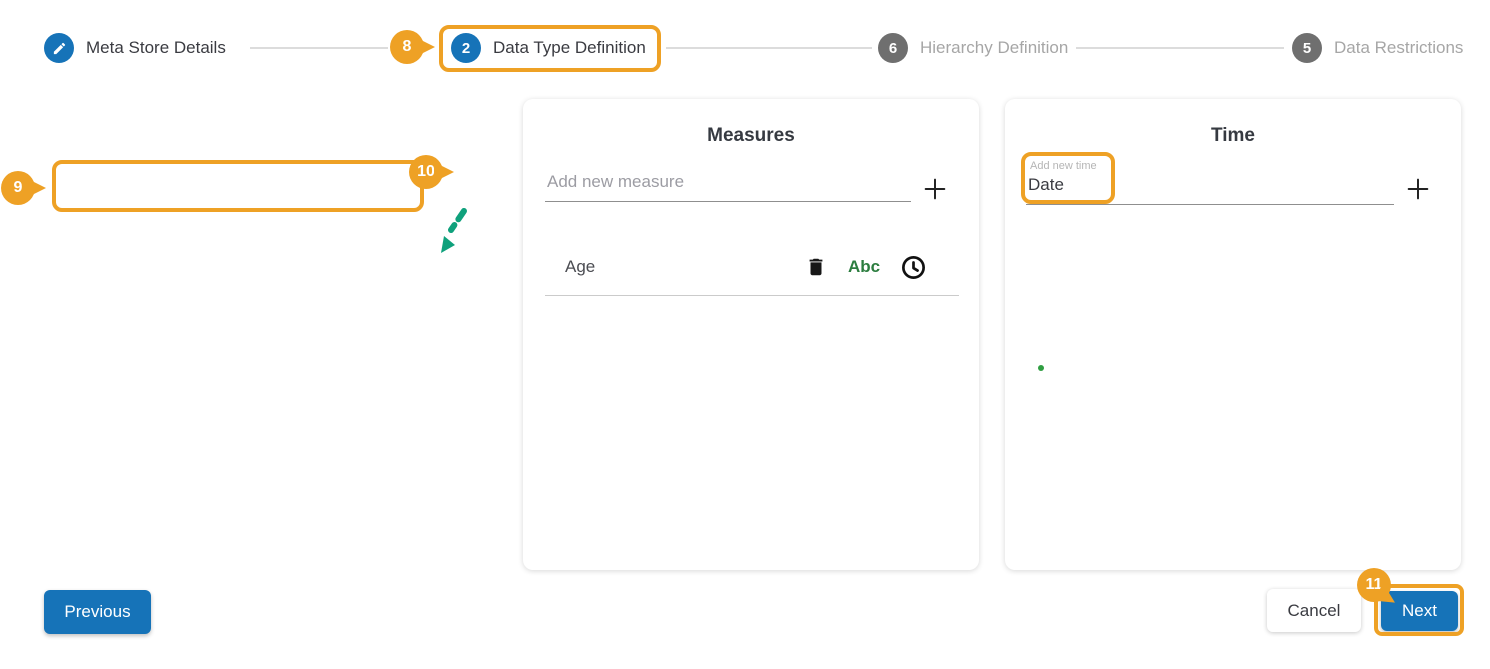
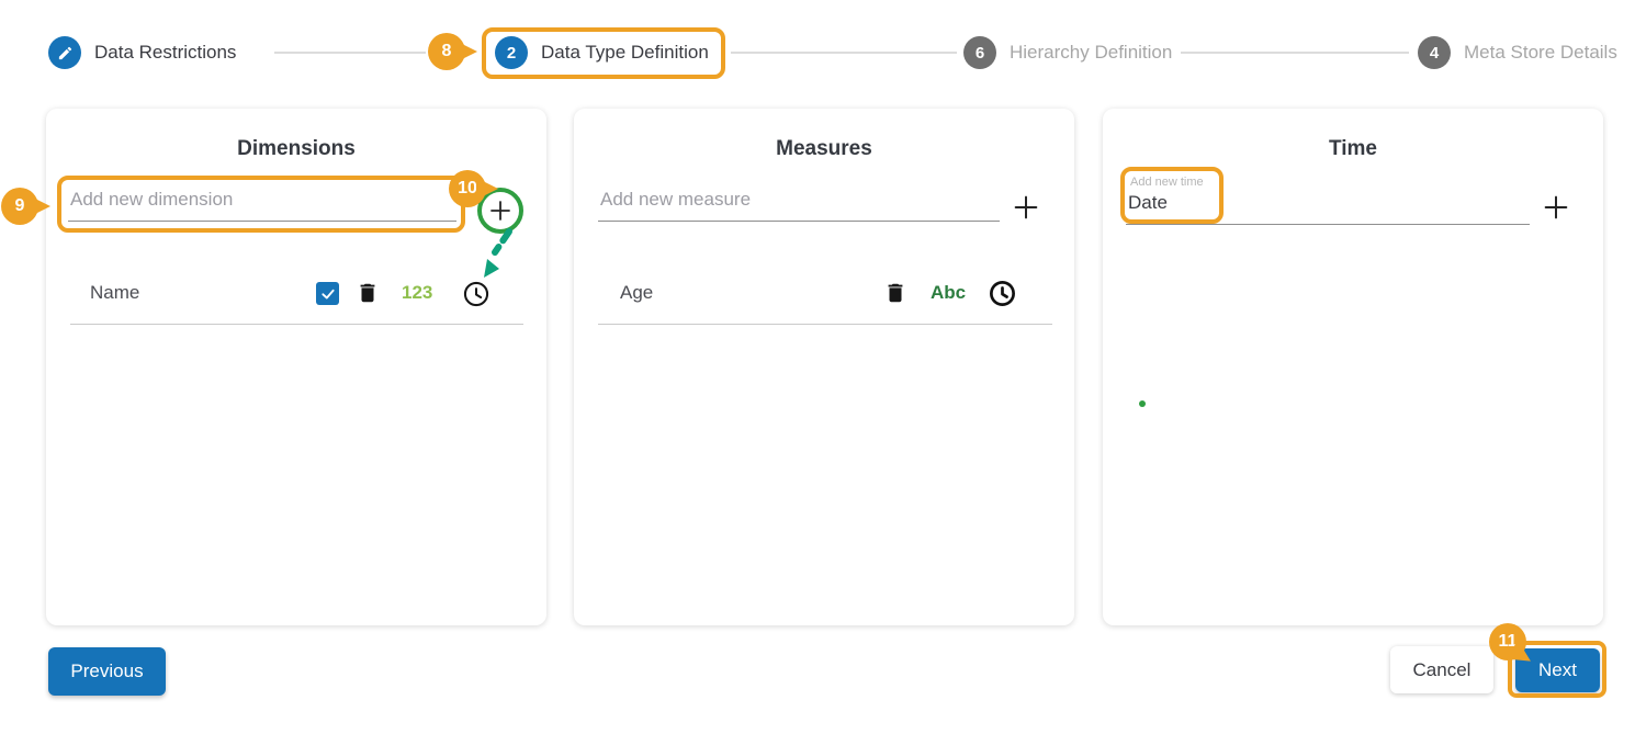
- Meta Store Details
+ Data Restrictions
  2
  Data Type Definition
  6
  Hierarchy Definition
- 5
+ 4
- Data Restrictions
+ Meta Store Details
  8
+ Dimensions
+ Add new dimension
+ Name
+ 123
  9
  10
  Measures
  Add new measure
  Age
  Abc
  Time
  Add new time
  Date
  Previous
  Cancel
  Next
  11
